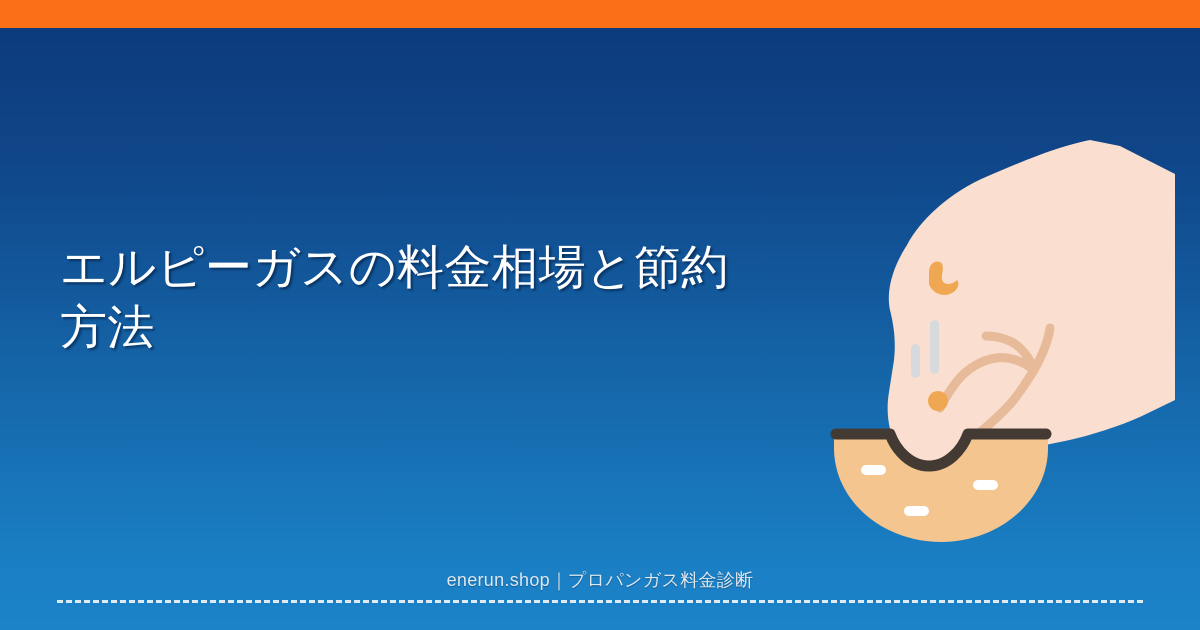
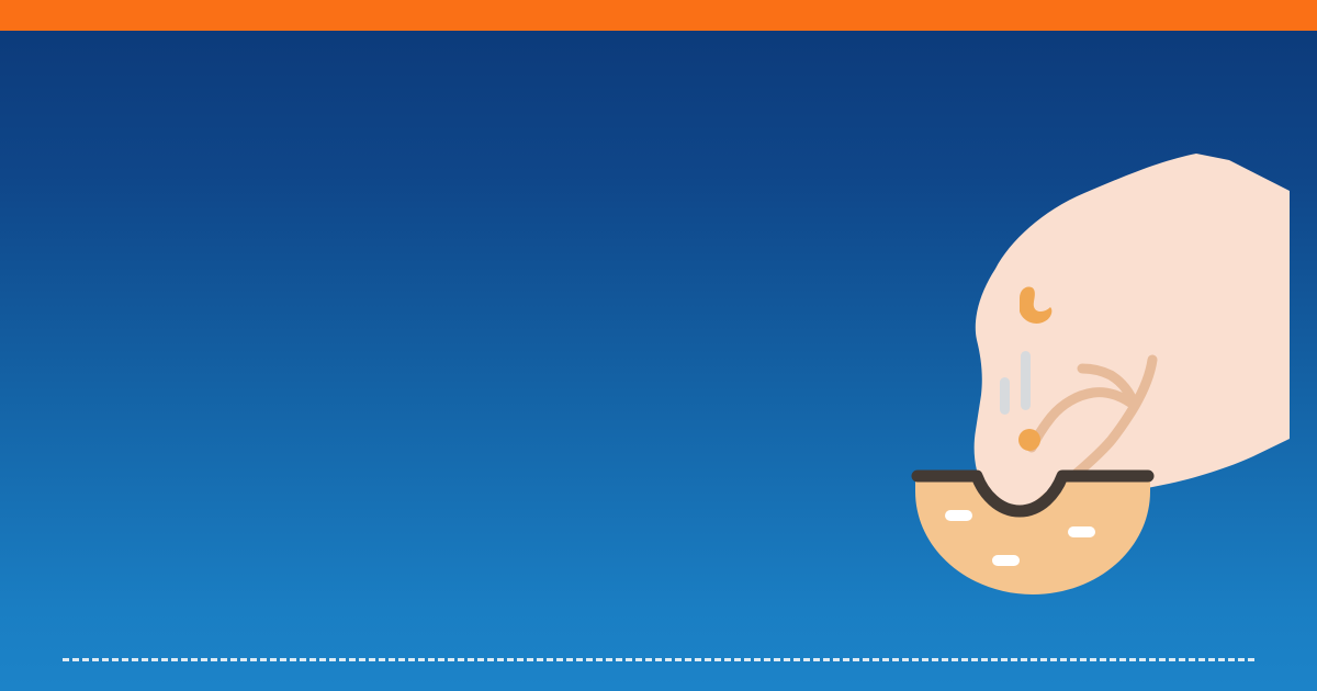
- エルピーガスの料金相場と節約方法
- enerun.shop｜プロパンガス料金診断
